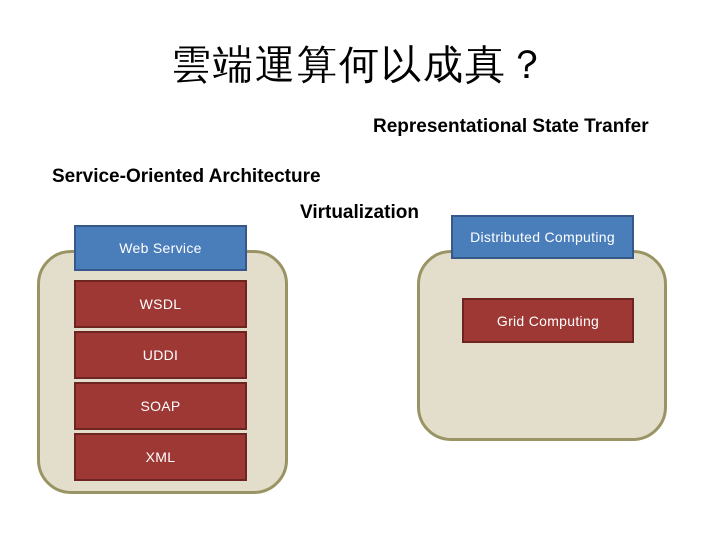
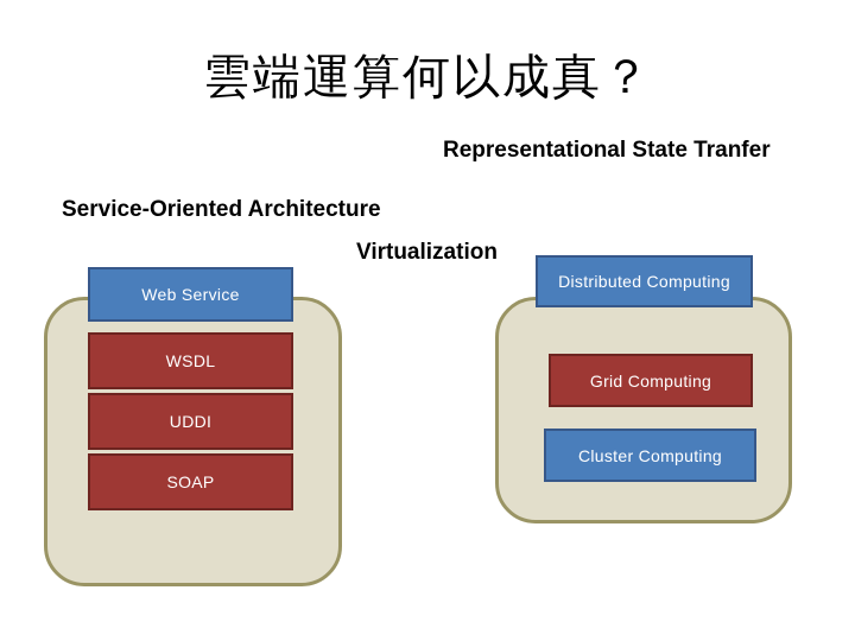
  雲端運算何以成真？
  Representational State Tranfer
  Service-Oriented Architecture
  Virtualization
  Web Service
  WSDL
  UDDI
  SOAP
- XML
  Distributed Computing
  Grid Computing
+ Cluster Computing
